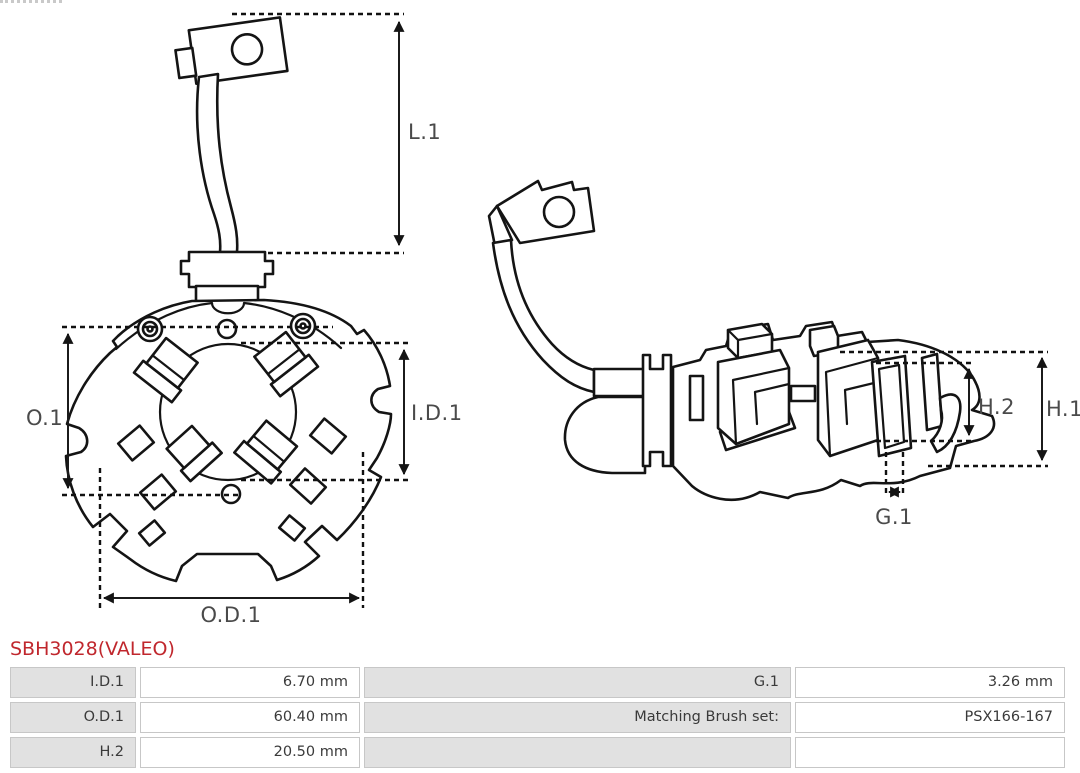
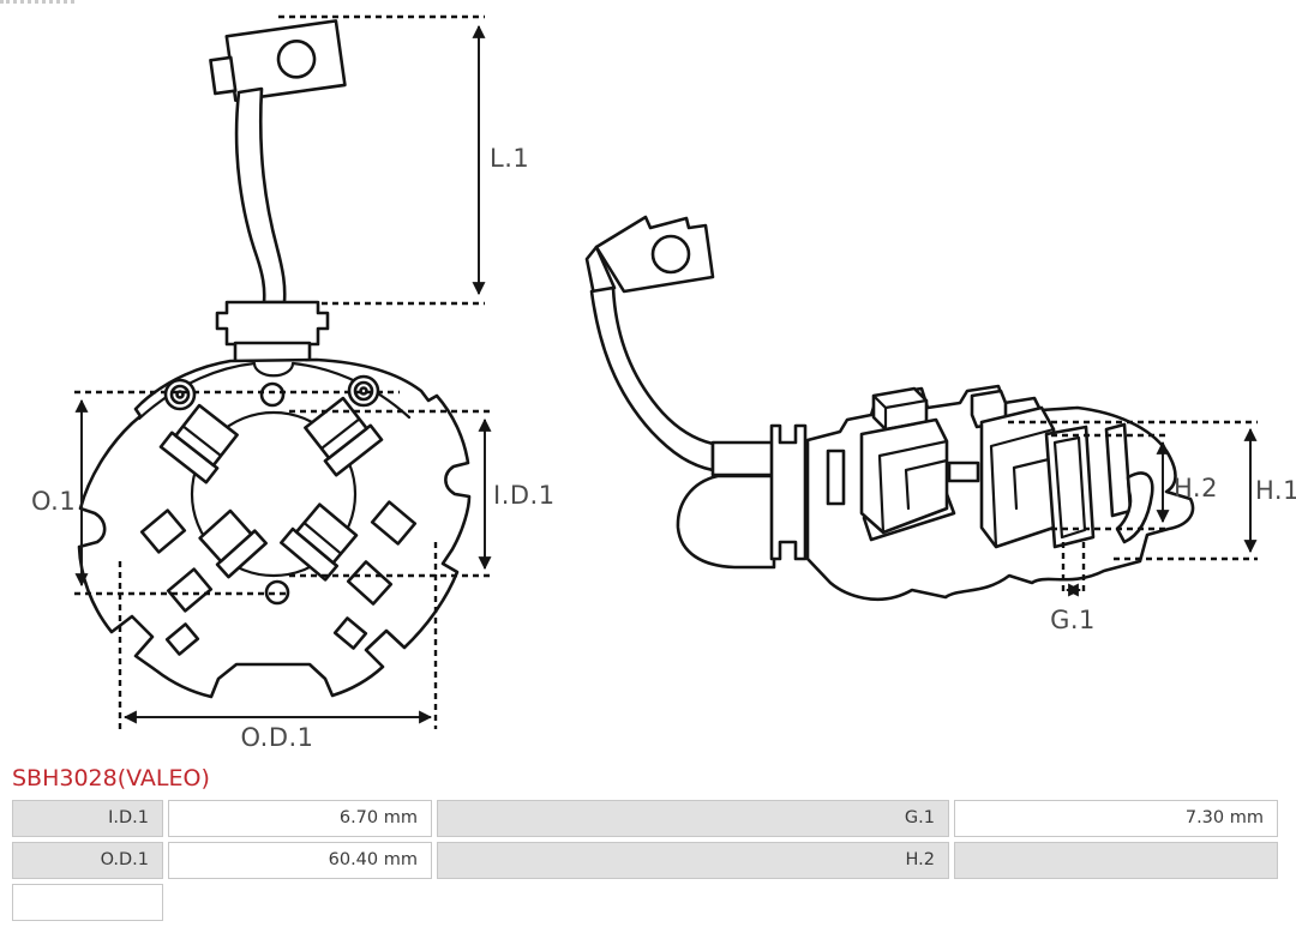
  L.1
  O.1
  I.D.1
  O.D.1
  H.1
  H.2
  G.1
  SBH3028(VALEO)
  I.D.1
  6.70 mm
  G.1
- 3.26 mm
+ 7.30 mm
  O.D.1
  60.40 mm
- Matching Brush set:
- PSX166-167
  H.2
- 20.50 mm
